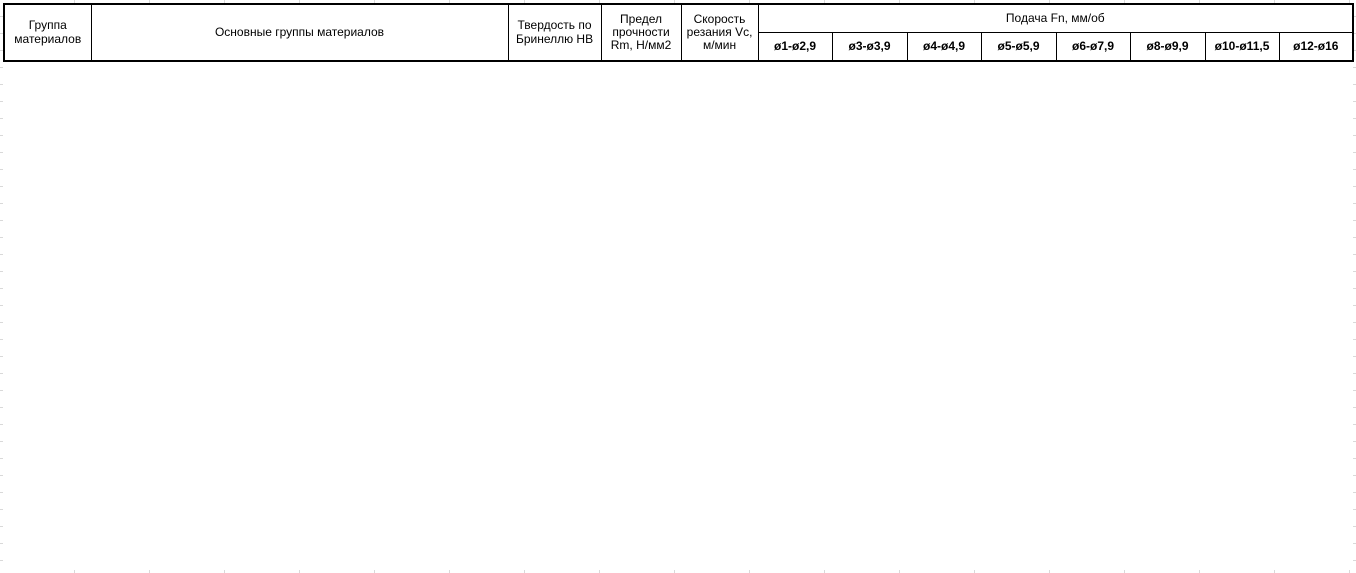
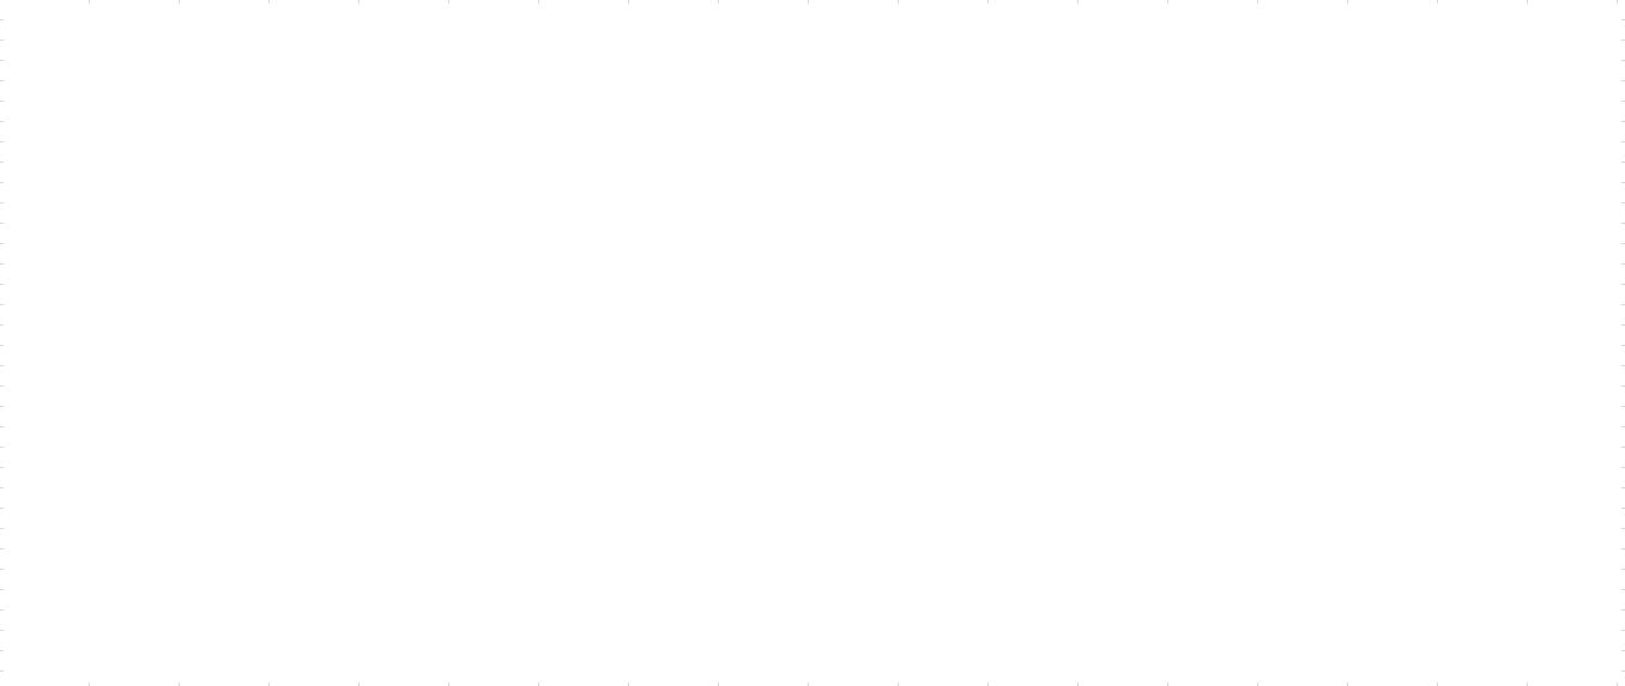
- Группа материалов	Основные группы материалов	Твердость по Бринеллю НВ	Предел прочности Rm, Н/мм2	Скорость резания Vc, м/мин	Подача Fn, мм/об
- ø1-ø2,9	ø3-ø3,9	ø4-ø4,9	ø5-ø5,9	ø6-ø7,9	ø8-ø9,9	ø10-ø11,5	ø12-ø16
